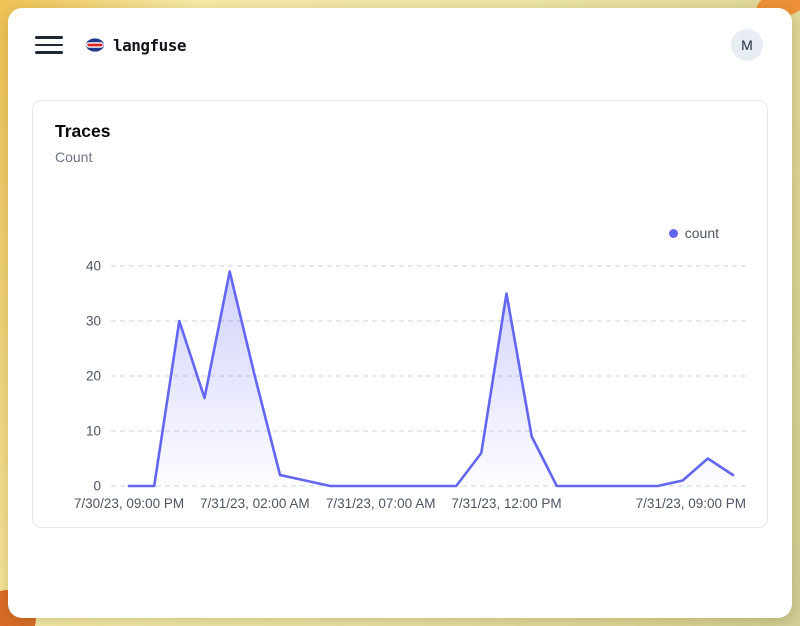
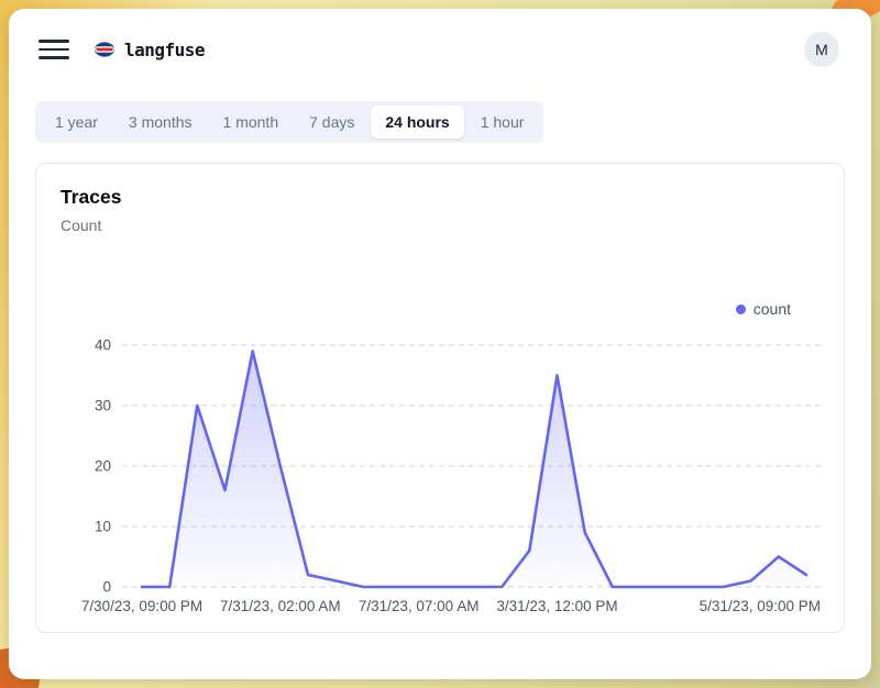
  langfuse
  M
+ 1 year
+ 3 months
+ 1 month
+ 7 days
+ 24 hours
+ 1 hour
  Traces
  Count
  count
  0
  10
  20
  30
  40
  7/30/23, 09:00 PM
  7/31/23, 02:00 AM
  7/31/23, 07:00 AM
- 7/31/23, 12:00 PM
+ 3/31/23, 12:00 PM
- 7/31/23, 09:00 PM
+ 5/31/23, 09:00 PM
